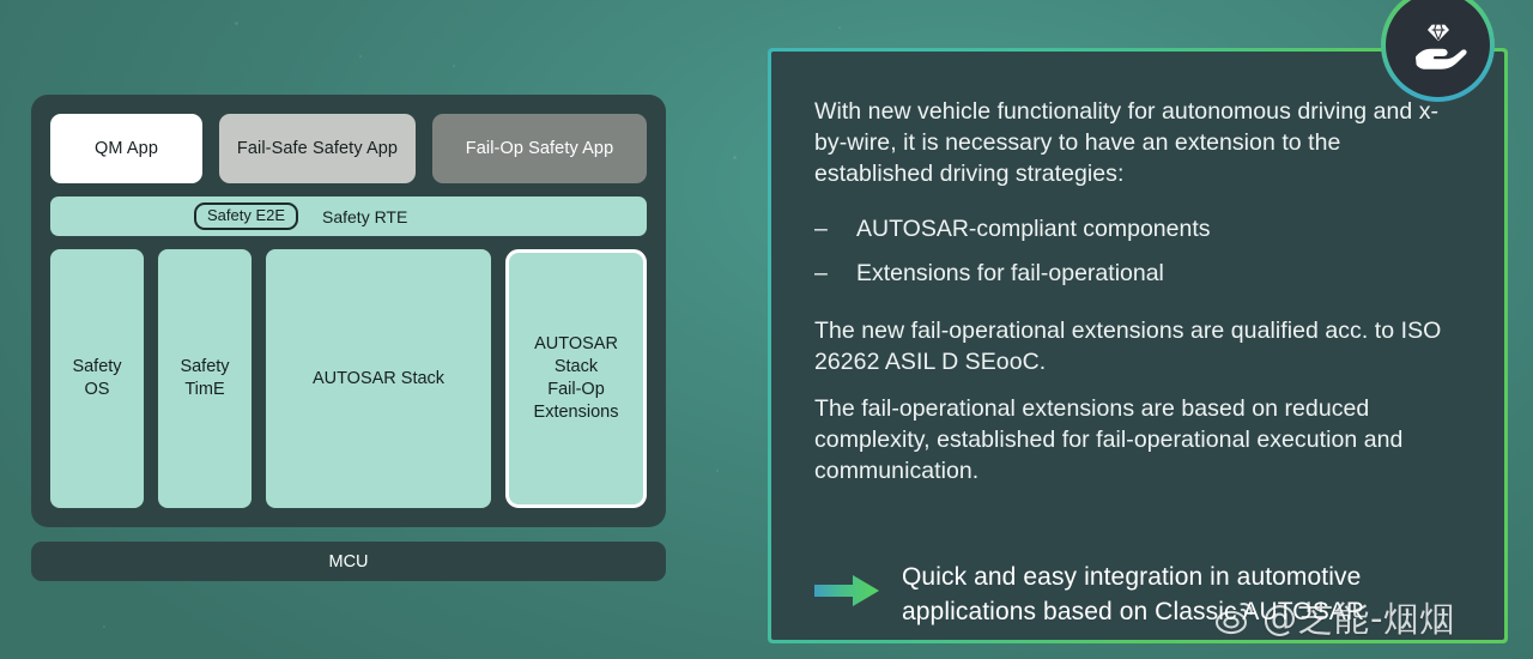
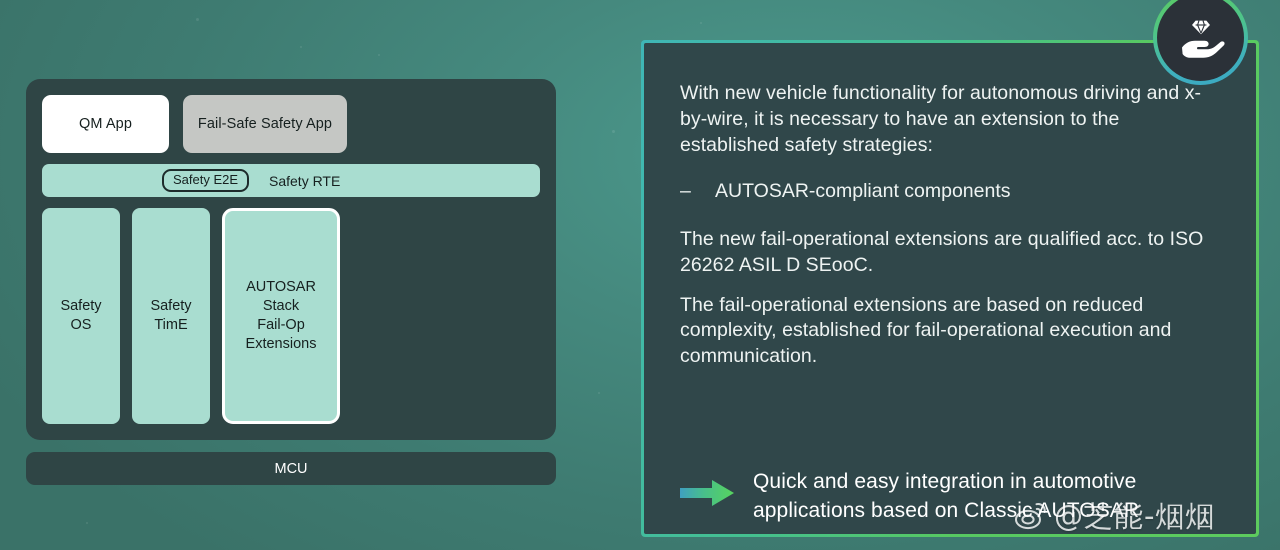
  QM App
  Fail-Safe Safety App
- Fail-Op Safety App
  Safety E2E
  Safety RTE
  Safety
  OS
  Safety
  TimE
- AUTOSAR Stack
  AUTOSAR
  Stack
  Fail-Op
  Extensions
  MCU
- With new vehicle functionality for autonomous driving and x-by-wire, it is necessary to have an extension to the established driving strategies:
+ With new vehicle functionality for autonomous driving and x-by-wire, it is necessary to have an extension to the established safety strategies:
  AUTOSAR-compliant components
- Extensions for fail-operational
  The new fail-operational extensions are qualified acc. to ISO 26262 ASIL D SEooC.
  The fail-operational extensions are based on reduced complexity, established for fail-operational execution and communication.
  Quick and easy integration in automotive applications based on Classic AUTOSAR
  @芝能-烟烟
